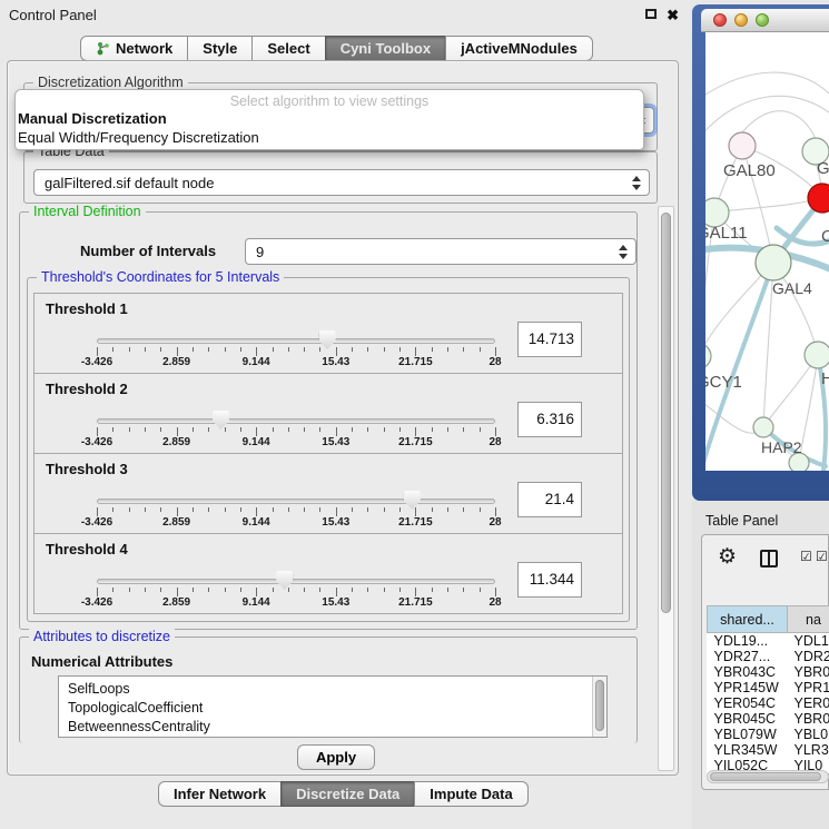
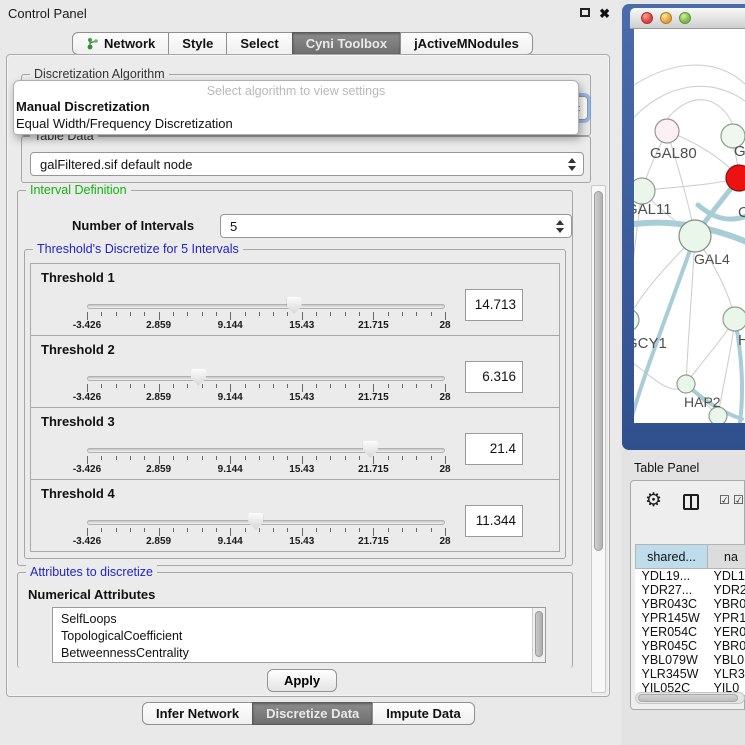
  Control Panel
  ✖
  Network
  Style
  Select
  Cyni Toolbox
  jActiveMNodules
  Discretization Algorithm
  Select algorithm to view settings
  Manual Discretization
  Equal Width/Frequency Discretization
  Table Data
  galFiltered.sif default node
  Interval Definition
  Number of Intervals
- 9
+ 5
- Threshold's Coordinates for 5 Intervals
+ Threshold's Discretize for 5 Intervals
  Threshold 1
  -3.426
  2.859
  9.144
  15.43
  21.715
  28
  14.713
  Threshold 2
  -3.426
  2.859
  9.144
  15.43
  21.715
  28
  6.316
  Threshold 3
  -3.426
  2.859
  9.144
  15.43
  21.715
  28
  21.4
  Threshold 4
  -3.426
  2.859
  9.144
  15.43
  21.715
  28
  11.344
  Attributes to discretize
  Numerical Attributes
  SelfLoops
  TopologicalCoefficient
  BetweennessCentrality
  Apply
  Infer Network
  Discretize Data
  Impute Data
  GAL80
  C
  AL11
  GAL4
  CY1
  H
  HAP2
  Table Panel
  ⚙
  ☑
  ☑
  shared...	na
  YDL19...	YDL1
  YDR27...	YDR2
  YBR043C	YBR0
  YPR145W	YPR1
  YER054C	YER0
  YBR045C	YBR0
  YBL079W	YBL0
  YLR345W	YLR3
  YIL052C	YIL0
